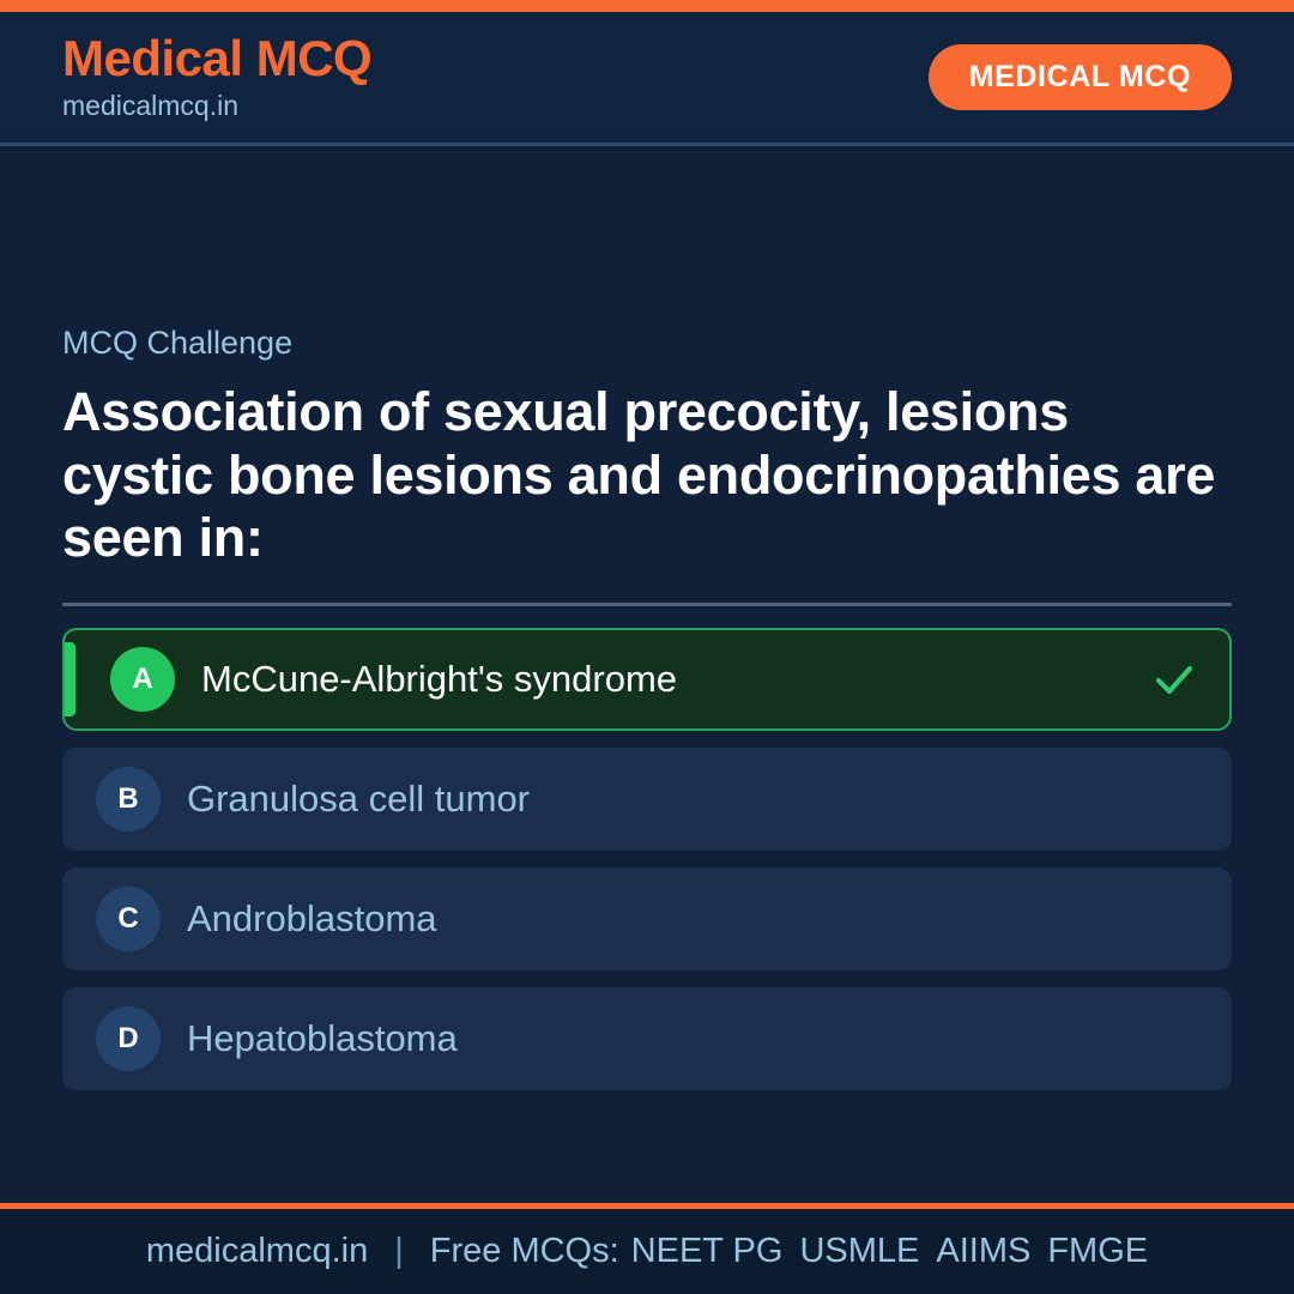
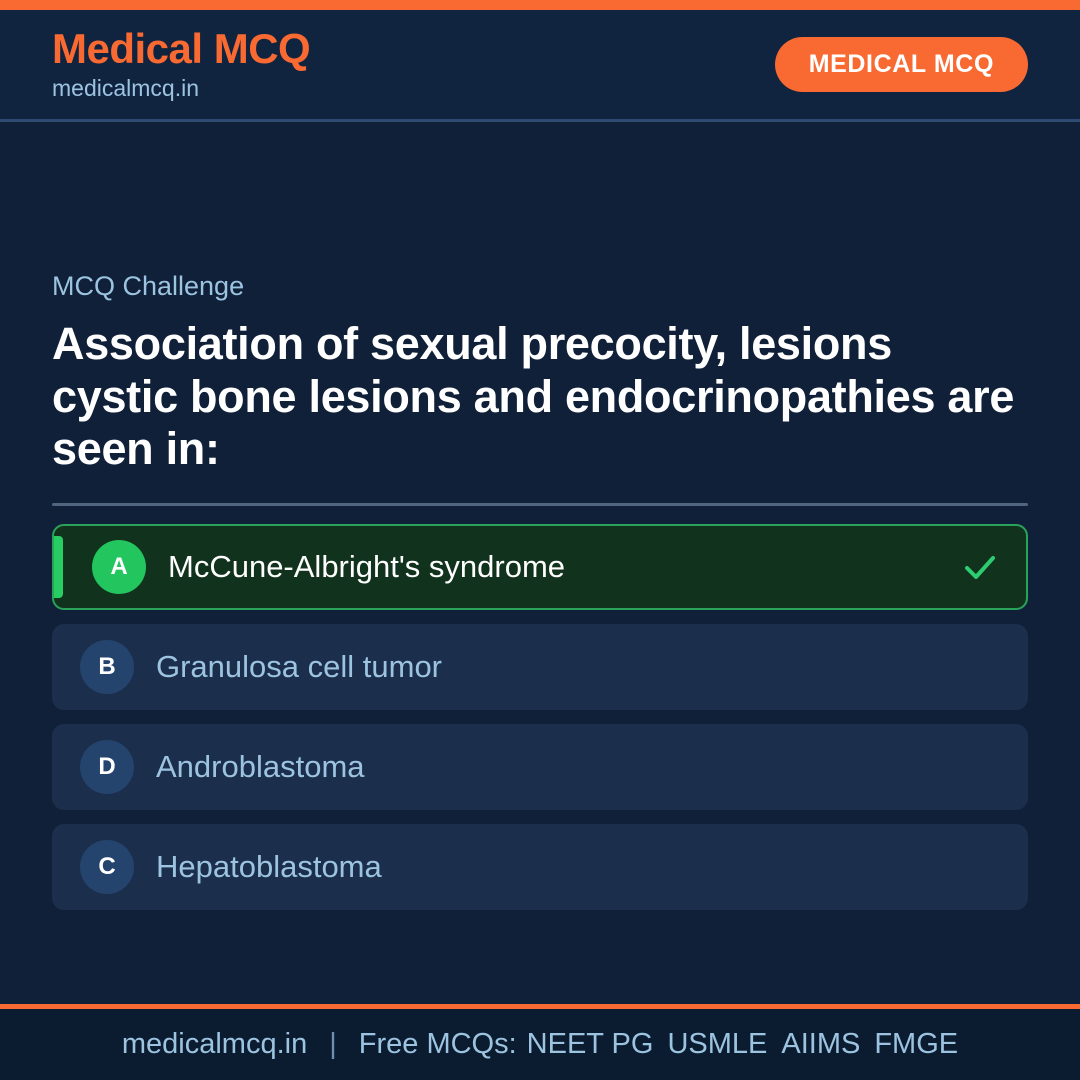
  Medical MCQ
  medicalmcq.in
  MEDICAL MCQ
  MCQ Challenge
  Association of sexual precocity, lesions cystic bone lesions and endocrinopathies are seen in:
  A
  McCune-Albright's syndrome
  B
  Granulosa cell tumor
- C
+ D
  Androblastoma
- D
+ C
  Hepatoblastoma
  medicalmcq.in
  |
  Free MCQs:
  NEET PG
  USMLE
  AIIMS
  FMGE
